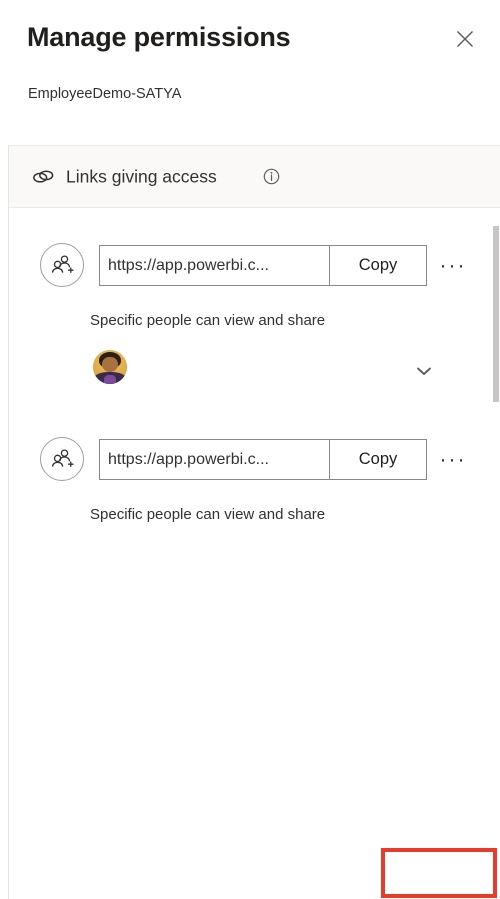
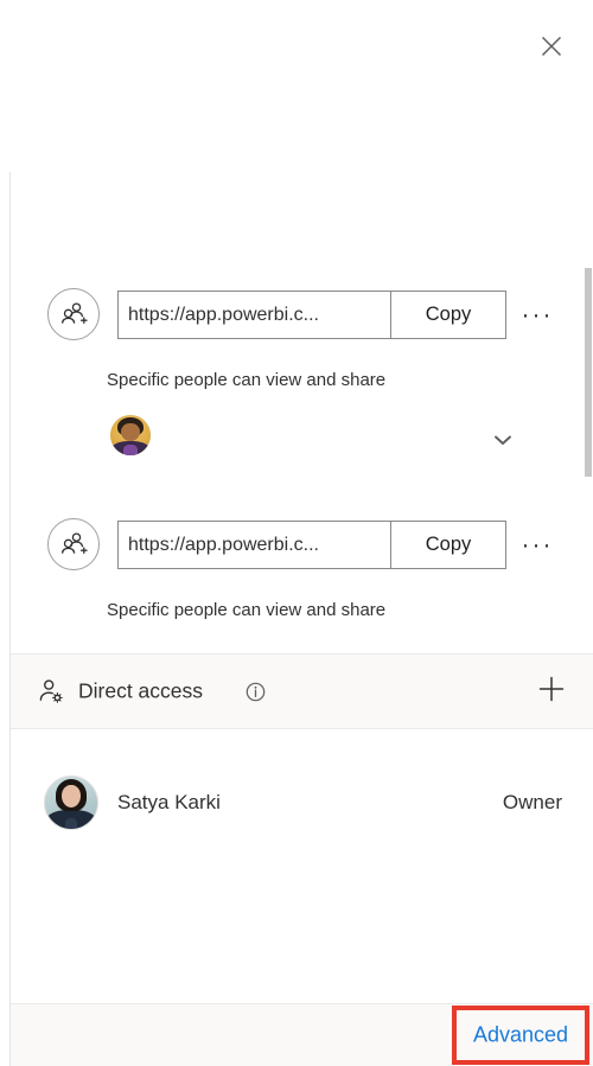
- Manage permissions
- EmployeeDemo-SATYA
- Links giving access
  https://app.powerbi.c...
  Copy
  ···
  Specific people can view and share
  https://app.powerbi.c...
  Copy
  ···
  Specific people can view and share
+ Direct access
+ Satya Karki
+ Owner
+ Advanced
